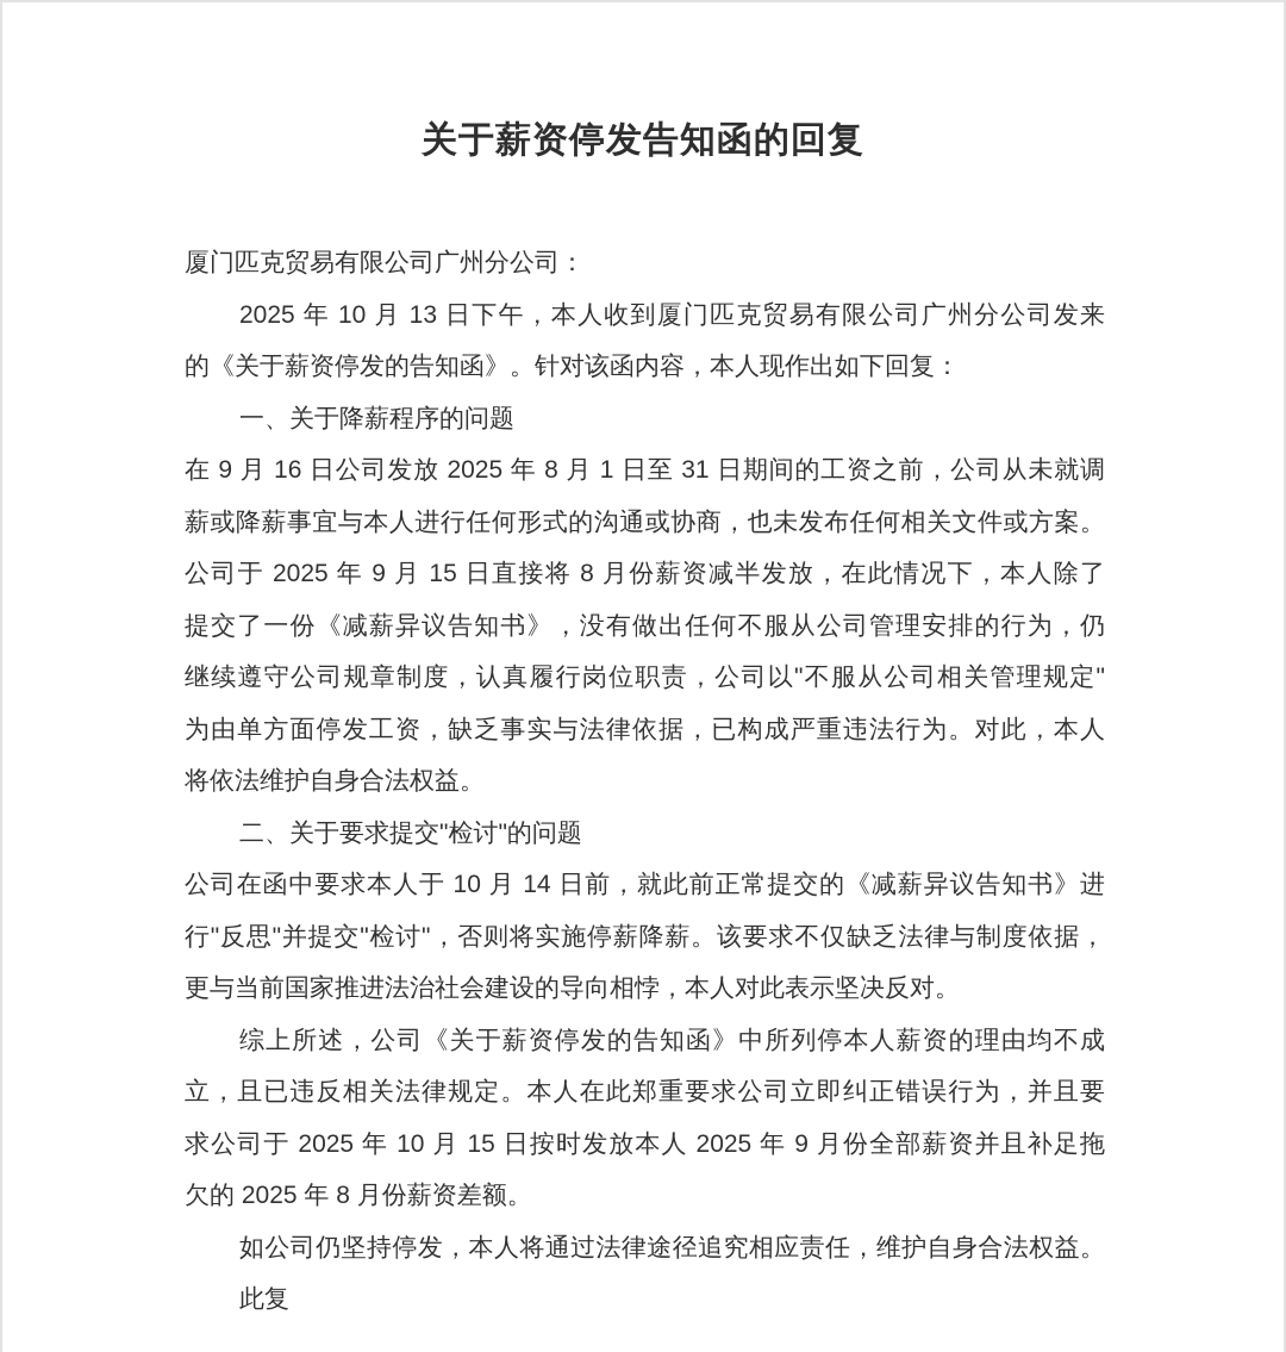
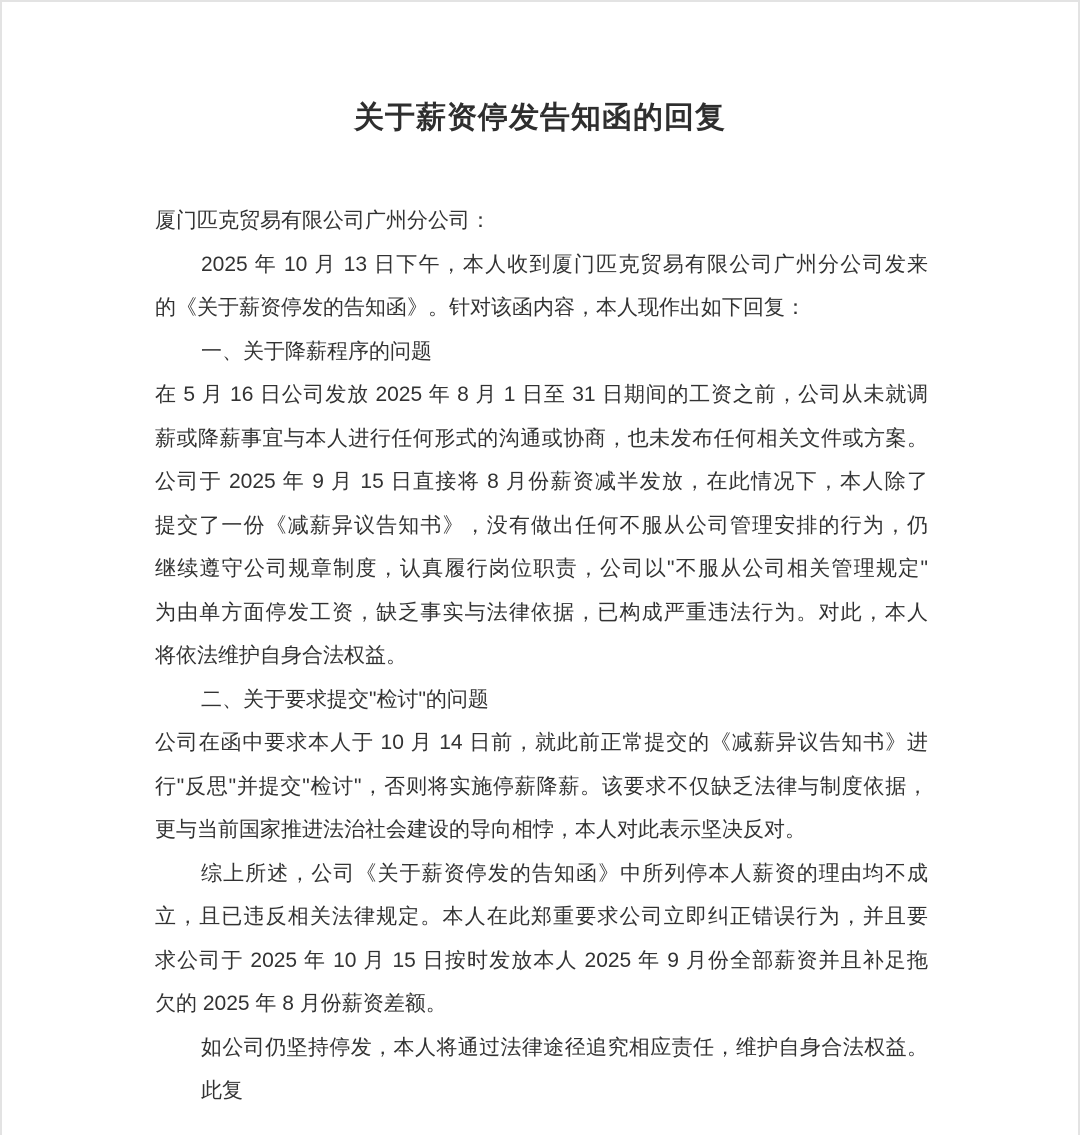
  关于薪资停发告知函的回复
  厦门匹克贸易有限公司广州分公司：
  2025 年 10 月 13 日下午，本人收到厦门匹克贸易有限公司广州分公司发来
  的《关于薪资停发的告知函》。针对该函内容，本人现作出如下回复：
  一、关于降薪程序的问题
- 在 9 月 16 日公司发放 2025 年 8 月 1 日至 31 日期间的工资之前，公司从未就调
+ 在 5 月 16 日公司发放 2025 年 8 月 1 日至 31 日期间的工资之前，公司从未就调
  薪或降薪事宜与本人进行任何形式的沟通或协商，也未发布任何相关文件或方案。
  公司于 2025 年 9 月 15 日直接将 8 月份薪资减半发放，在此情况下，本人除了
  提交了一份《减薪异议告知书》，没有做出任何不服从公司管理安排的行为，仍
  继续遵守公司规章制度，认真履行岗位职责，公司以"不服从公司相关管理规定"
  为由单方面停发工资，缺乏事实与法律依据，已构成严重违法行为。对此，本人
  将依法维护自身合法权益。
  二、关于要求提交"检讨"的问题
  公司在函中要求本人于 10 月 14 日前，就此前正常提交的《减薪异议告知书》进
  行"反思"并提交"检讨"，否则将实施停薪降薪。该要求不仅缺乏法律与制度依据，
  更与当前国家推进法治社会建设的导向相悖，本人对此表示坚决反对。
  综上所述，公司《关于薪资停发的告知函》中所列停本人薪资的理由均不成
  立，且已违反相关法律规定。本人在此郑重要求公司立即纠正错误行为，并且要
  求公司于 2025 年 10 月 15 日按时发放本人 2025 年 9 月份全部薪资并且补足拖
  欠的 2025 年 8 月份薪资差额。
  如公司仍坚持停发，本人将通过法律途径追究相应责任，维护自身合法权益。
  此复
